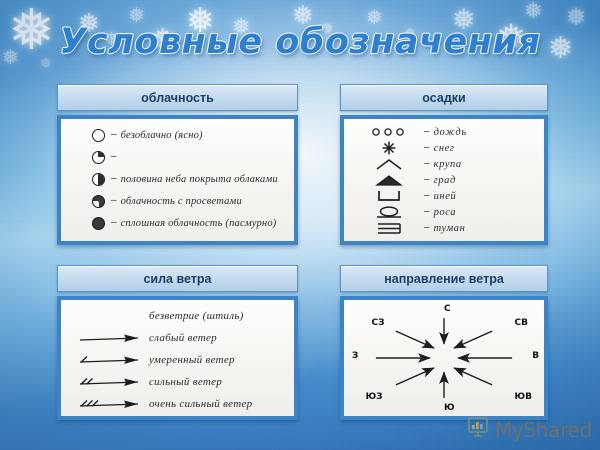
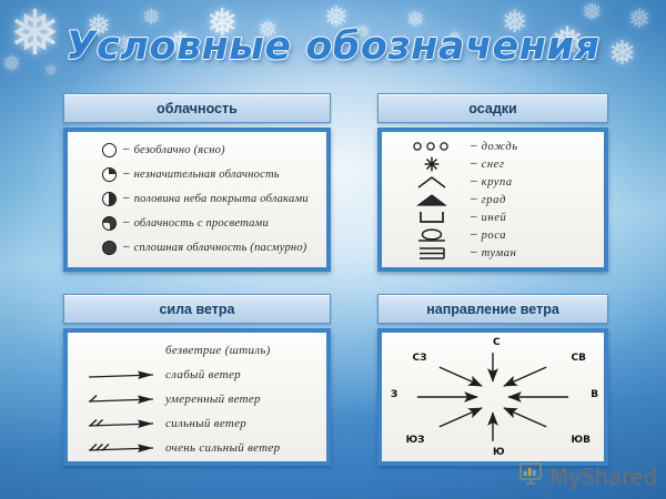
  Условные обозначения
  облачность
  осадки
  сила ветра
  направление ветра
  –
  безоблачно (ясно)
  –
+ незначительная облачность
  –
  половина неба покрыта облаками
  –
  облачность с просветами
  –
  сплошная облачность (пасмурно)
  –
  дождь
  –
  снег
  –
  крупа
  –
  град
  –
  иней
  –
  роса
  –
  туман
  безветрие (штиль)
  слабый ветер
  умеренный ветер
  сильный ветер
  очень сильный ветер
  С
  СВ
  В
  ЮВ
  Ю
  ЮЗ
  З
  СЗ
  MyShared
